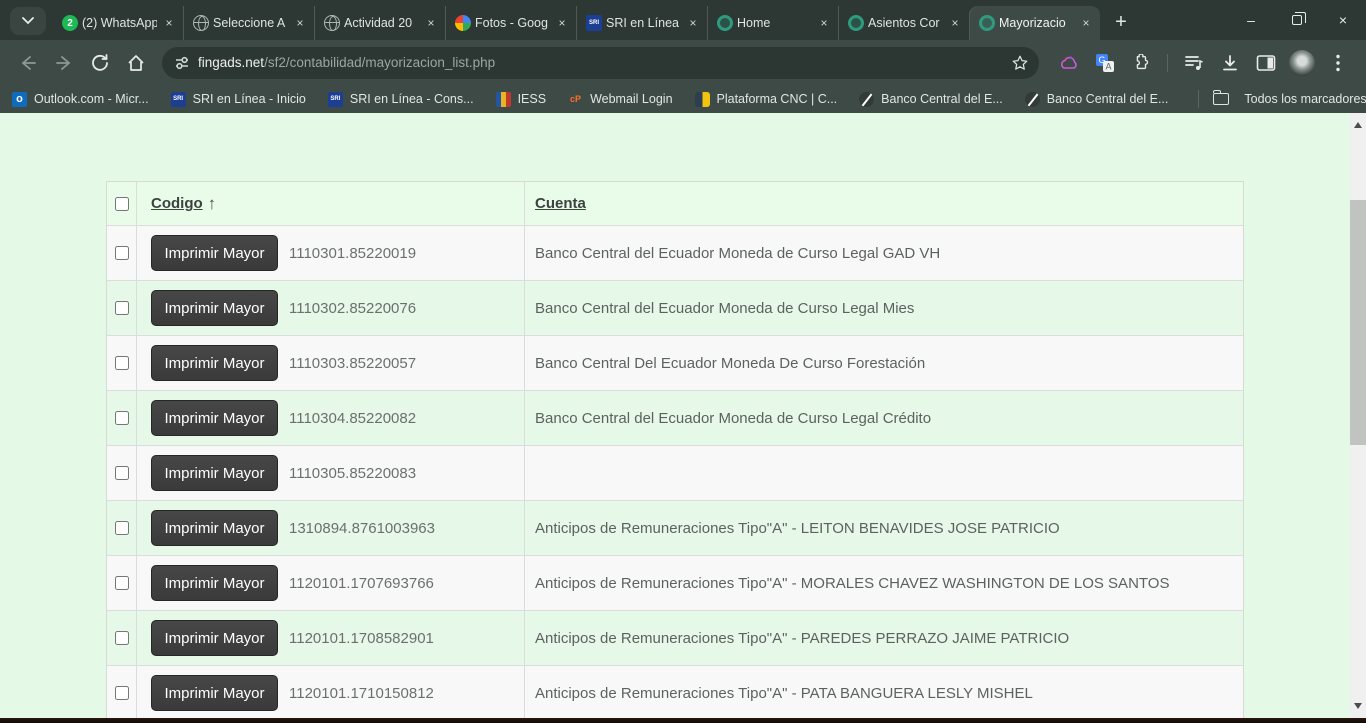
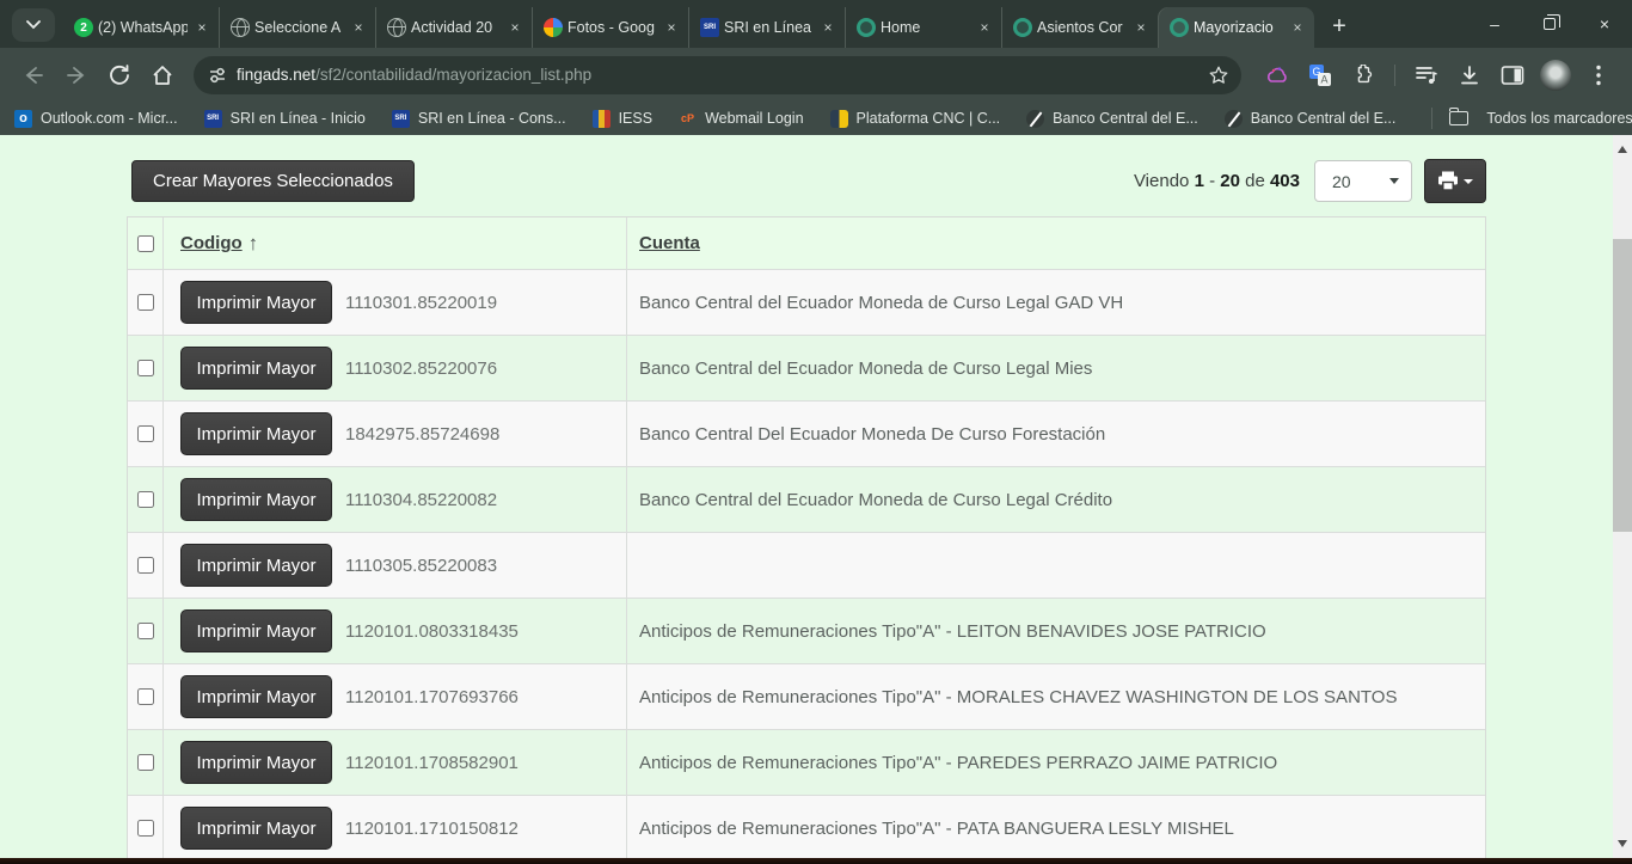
  (2) WhatsApp
  ×
  Seleccione A
  ×
  Actividad 20
  ×
  Fotos - Goog
  ×
  SRI en Línea
  ×
  Home
  ×
  Asientos Cor
  ×
  Mayorizacio
  ×
  +
  –
  ×
  fingads.net
  /sf2/contabilidad/mayorizacion_list.php
  G
  A
  Outlook.com - Micr...
  SRI en Línea - Inicio
  SRI en Línea - Cons...
  IESS
  Webmail Login
  Plataforma CNC | C...
  Banco Central del E...
  Banco Central del E...
  Todos los marcadores
+ Crear Mayores Seleccionados
+ Viendo 1 - 20 de 403
+ 20
  Codigo
  ↑
  Cuenta
  Imprimir Mayor
  1110301.85220019
  Banco Central del Ecuador Moneda de Curso Legal GAD VH
  Imprimir Mayor
  1110302.85220076
  Banco Central del Ecuador Moneda de Curso Legal Mies
  Imprimir Mayor
- 1110303.85220057
+ 1842975.85724698
  Banco Central Del Ecuador Moneda De Curso Forestación
  Imprimir Mayor
  1110304.85220082
  Banco Central del Ecuador Moneda de Curso Legal Crédito
  Imprimir Mayor
  1110305.85220083
  Imprimir Mayor
- 1310894.8761003963
+ 1120101.0803318435
  Anticipos de Remuneraciones Tipo"A" - LEITON BENAVIDES JOSE PATRICIO
  Imprimir Mayor
  1120101.1707693766
  Anticipos de Remuneraciones Tipo"A" - MORALES CHAVEZ WASHINGTON DE LOS SANTOS
  Imprimir Mayor
  1120101.1708582901
  Anticipos de Remuneraciones Tipo"A" - PAREDES PERRAZO JAIME PATRICIO
  Imprimir Mayor
  1120101.1710150812
  Anticipos de Remuneraciones Tipo"A" - PATA BANGUERA LESLY MISHEL
